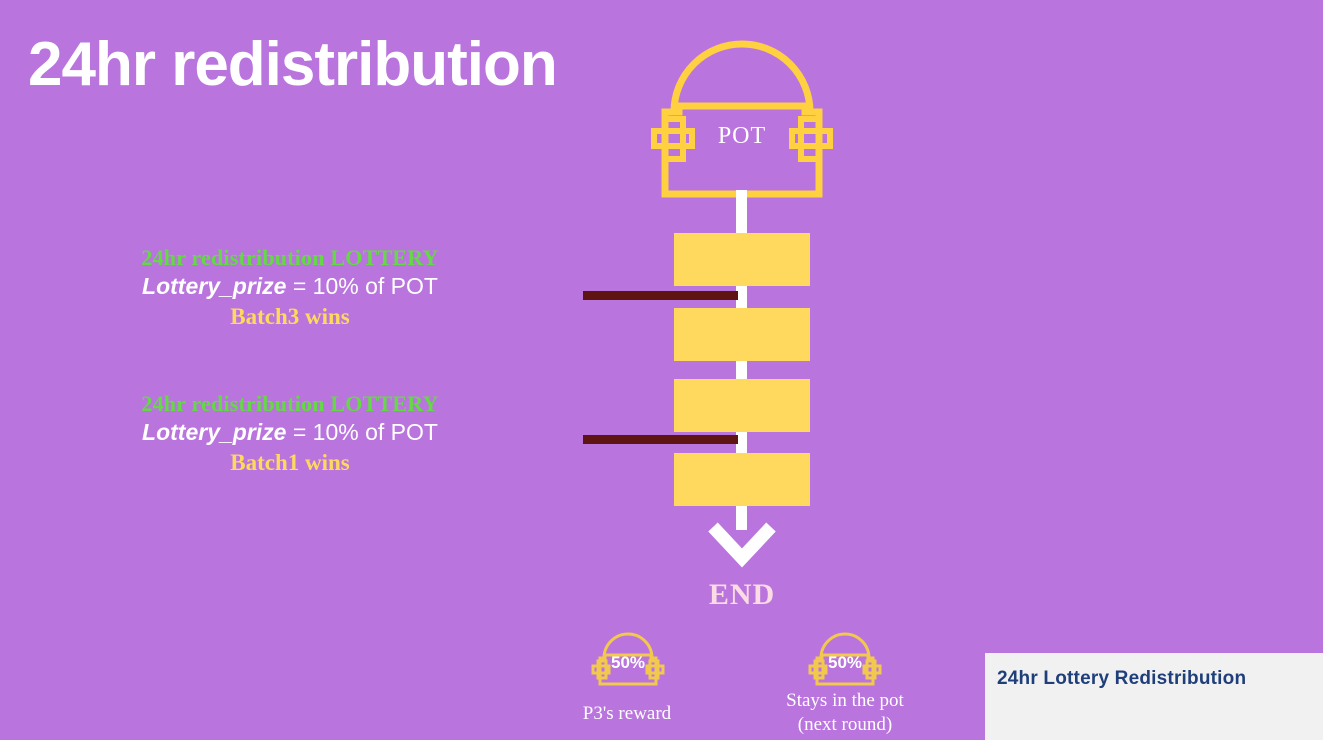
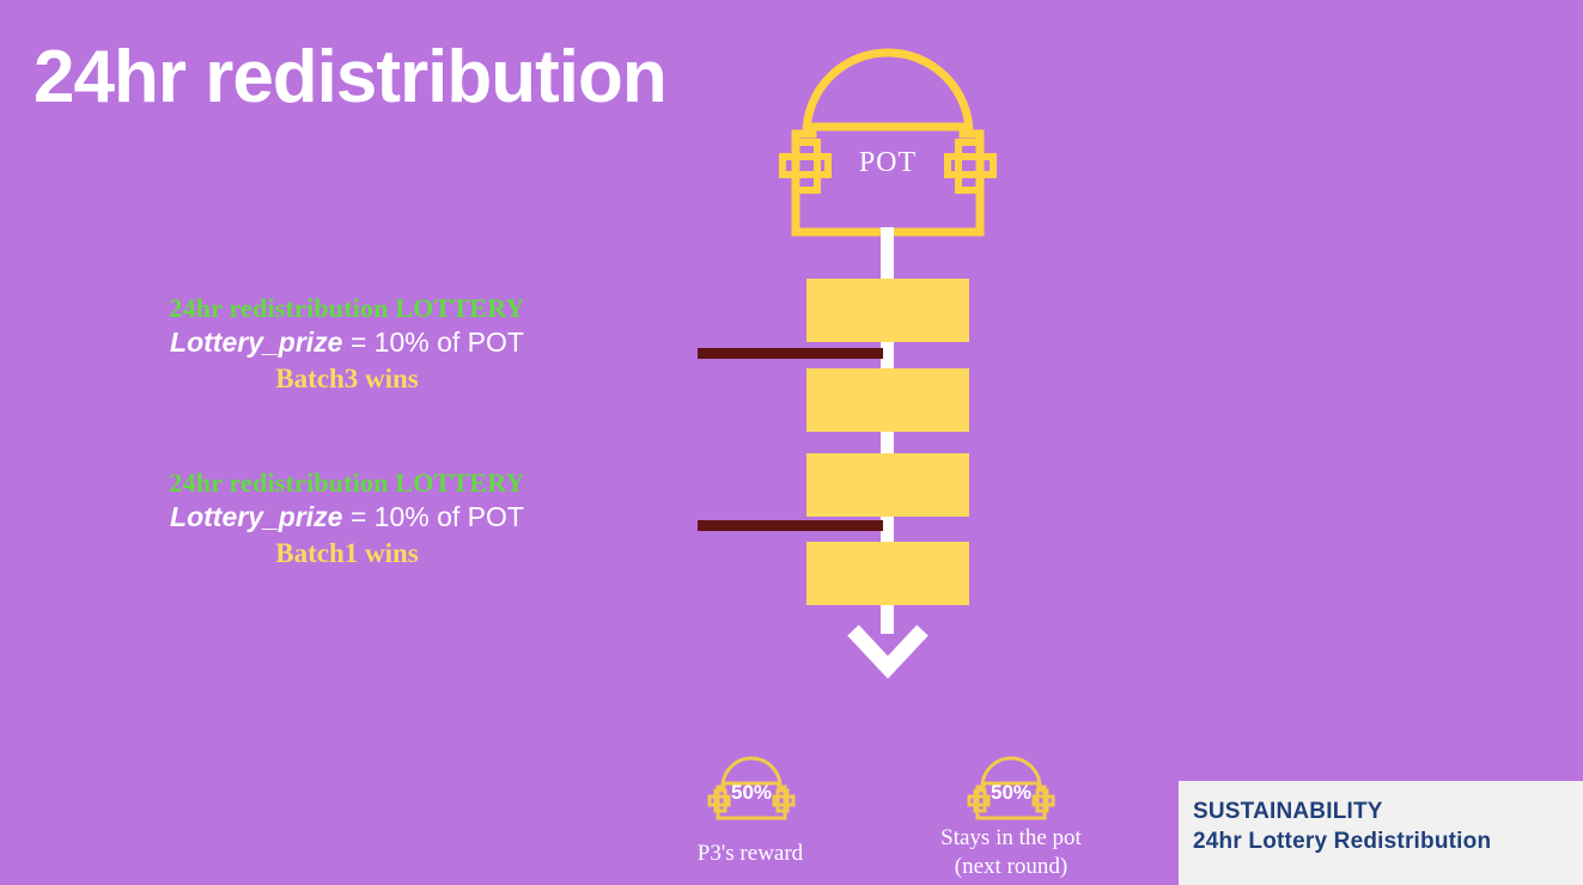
  24hr redistribution
  POT
  24hr redistribution LOTTERY
  Lottery_prize = 10% of POT
  Batch3 wins
  24hr redistribution LOTTERY
  Lottery_prize = 10% of POT
  Batch1 wins
- END
  50%
  P3's reward
  50%
  Stays in the pot
  (next round)
+ SUSTAINABILITY
  24hr Lottery Redistribution
